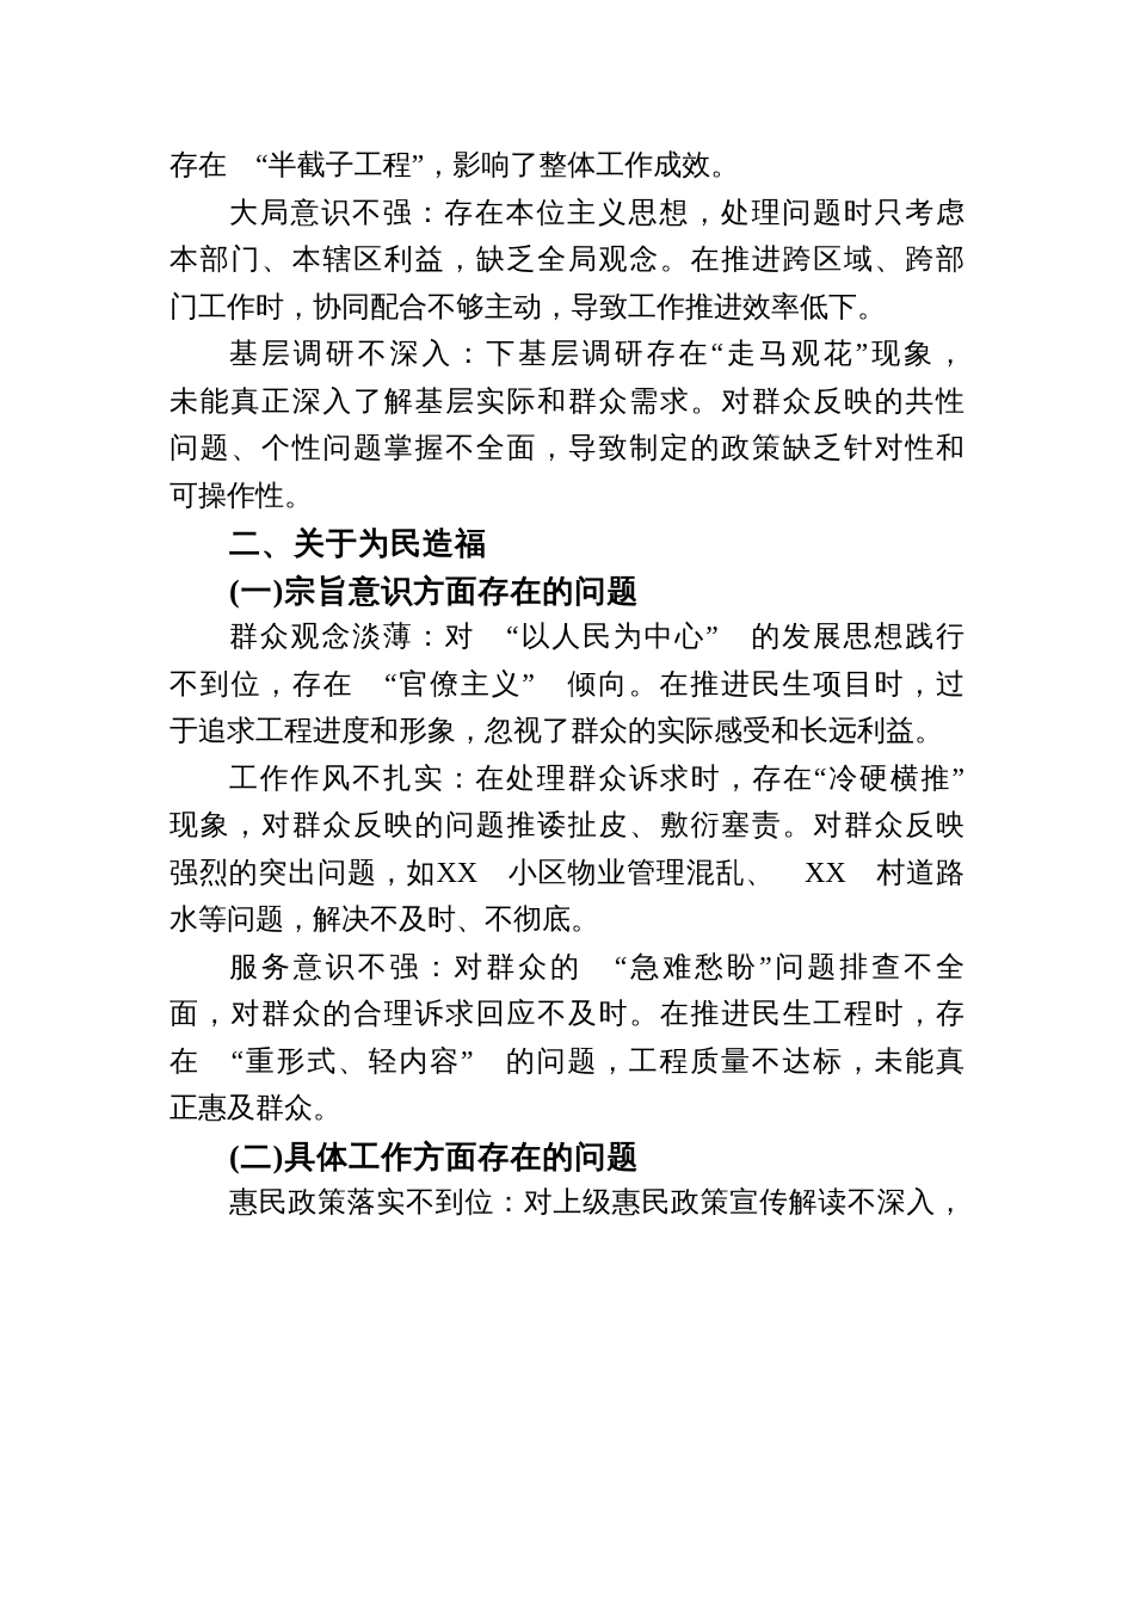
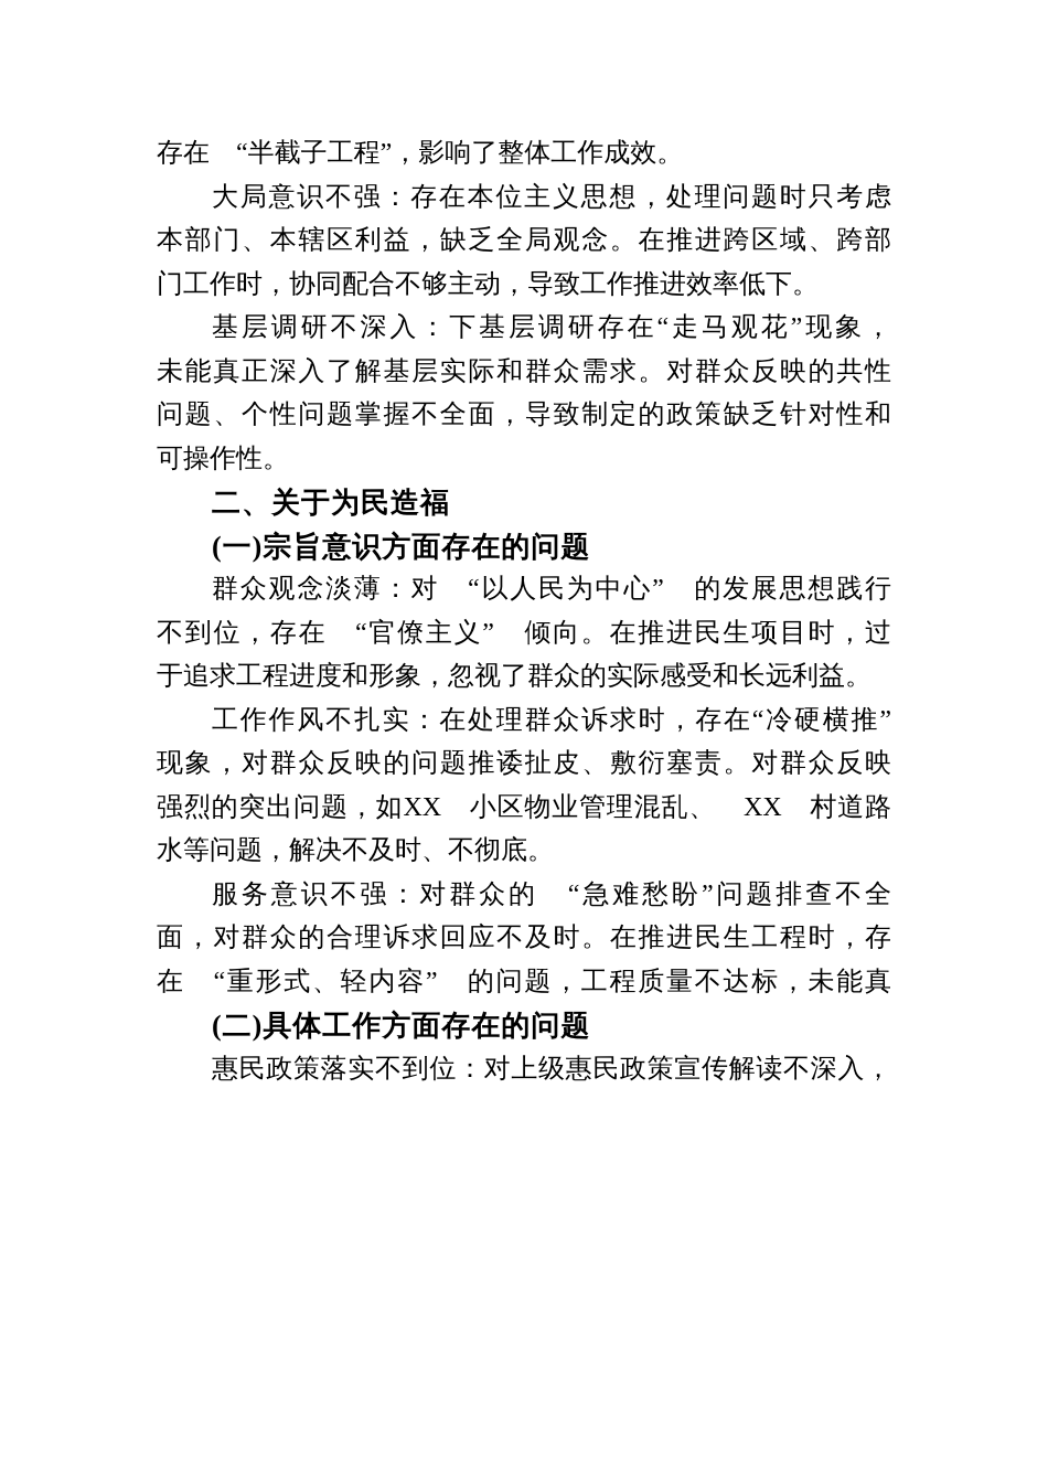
  存在 “半截子工程”，影响了整体工作成效。
  大局意识不强：存在本位主义思想，处理问题时只考虑
  本部门、本辖区利益，缺乏全局观念。在推进跨区域、跨部
  门工作时，协同配合不够主动，导致工作推进效率低下。
  基层调研不深入：下基层调研存在“走马观花”现象，
  未能真正深入了解基层实际和群众需求。对群众反映的共性
  问题、个性问题掌握不全面，导致制定的政策缺乏针对性和
  可操作性。
  二、关于为民造福
  (一)宗旨意识方面存在的问题
  群众观念淡薄：对 “以人民为中心” 的发展思想践行
  不到位，存在 “官僚主义” 倾向。在推进民生项目时，过
  于追求工程进度和形象，忽视了群众的实际感受和长远利益。
  工作作风不扎实：在处理群众诉求时，存在“冷硬横推”
  现象，对群众反映的问题推诿扯皮、敷衍塞责。对群众反映
  强烈的突出问题，如XX 小区物业管理混乱、 XX 村道路
  水等问题，解决不及时、不彻底。
  服务意识不强：对群众的 “急难愁盼”问题排查不全
  面，对群众的合理诉求回应不及时。在推进民生工程时，存
  在 “重形式、轻内容” 的问题，工程质量不达标，未能真
- 正惠及群众。
  (二)具体工作方面存在的问题
  惠民政策落实不到位：对上级惠民政策宣传解读不深入，
